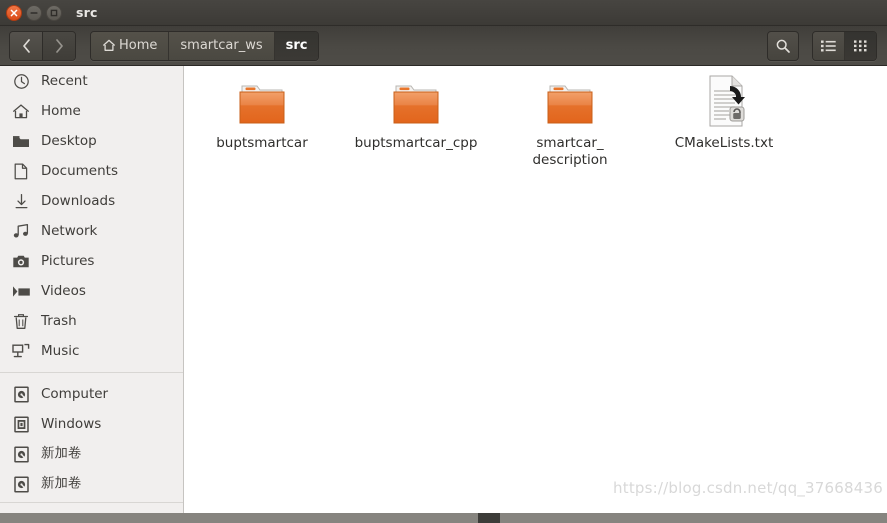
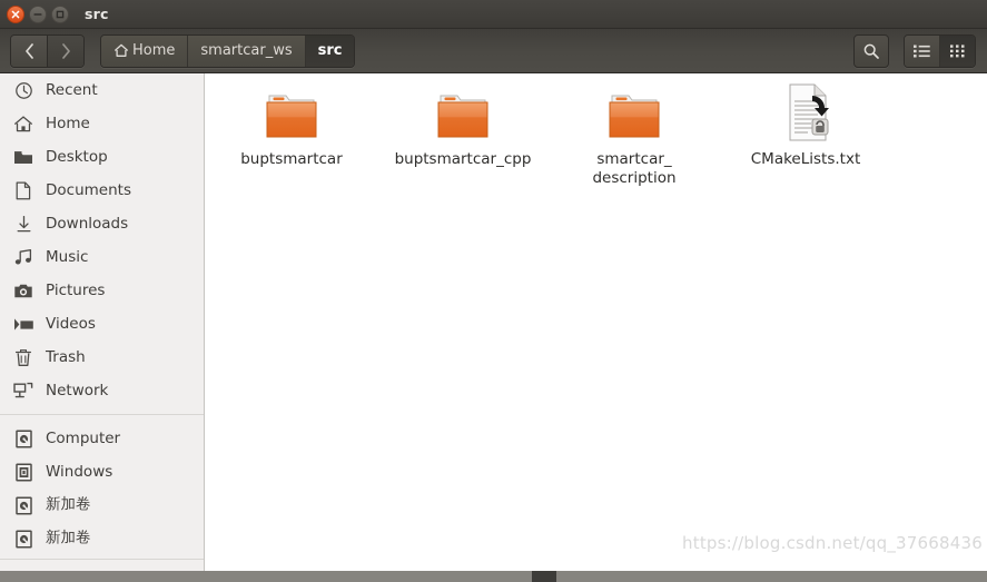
  src
  Home
  smartcar_ws
  src
  Recent
  Home
  Desktop
  Documents
  Downloads
- Network
+ Music
  Pictures
  Videos
  Trash
- Music
+ Network
  Computer
  Windows
  新加卷
  新加卷
  buptsmartcar
  buptsmartcar_cpp
  smartcar_
  description
  CMakeLists.txt
  https://blog.csdn.net/qq_37668436
